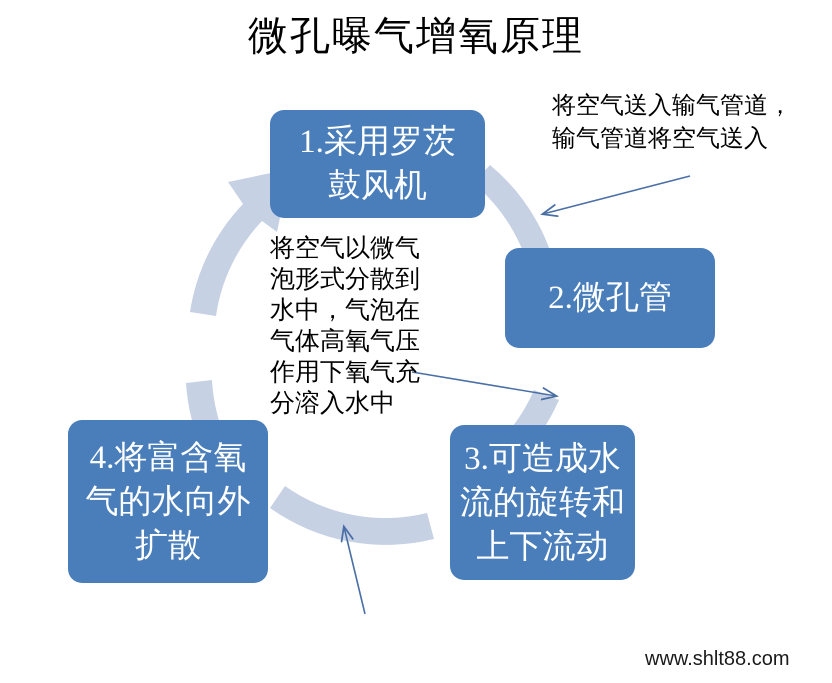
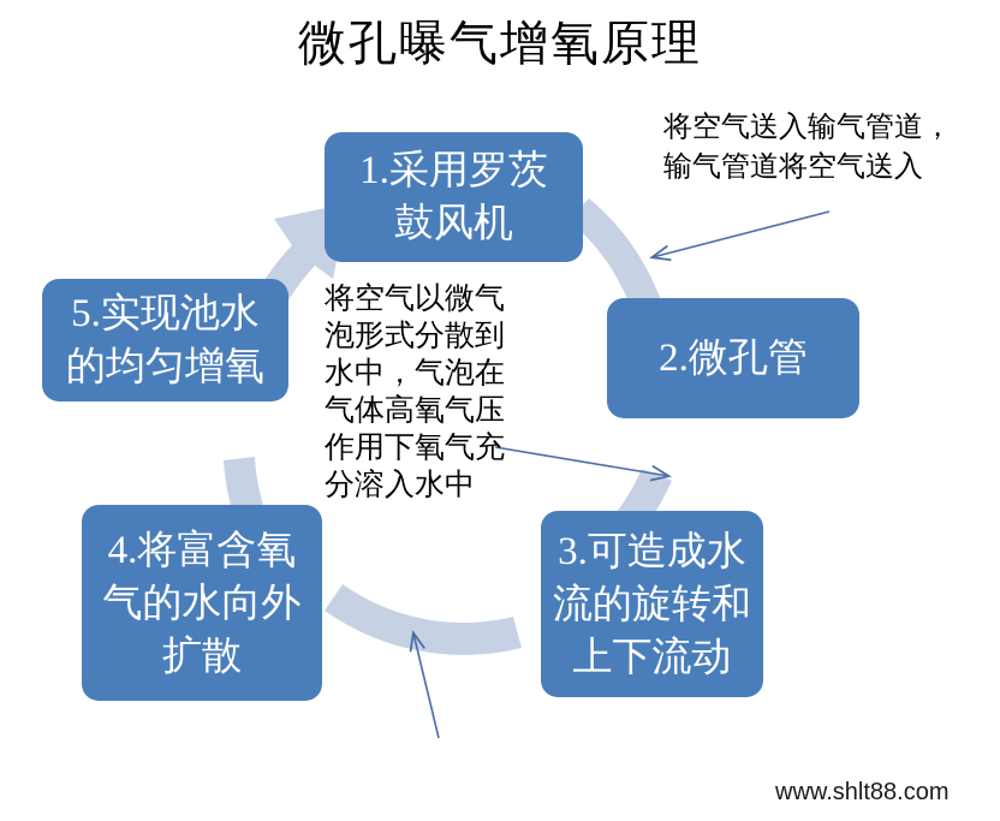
  微孔曝气增氧原理
  1.采用罗茨
  鼓风机
  2.微孔管
  3.可造成水
  流的旋转和
  上下流动
  4.将富含氧
  气的水向外
  扩散
+ 5.实现池水
+ 的均匀增氧
  将空气送入输气管道，
  输气管道将空气送入
  将空气以微气
  泡形式分散到
  水中，气泡在
  气体高氧气压
  作用下氧气充
  分溶入水中
  www.shlt88.com
